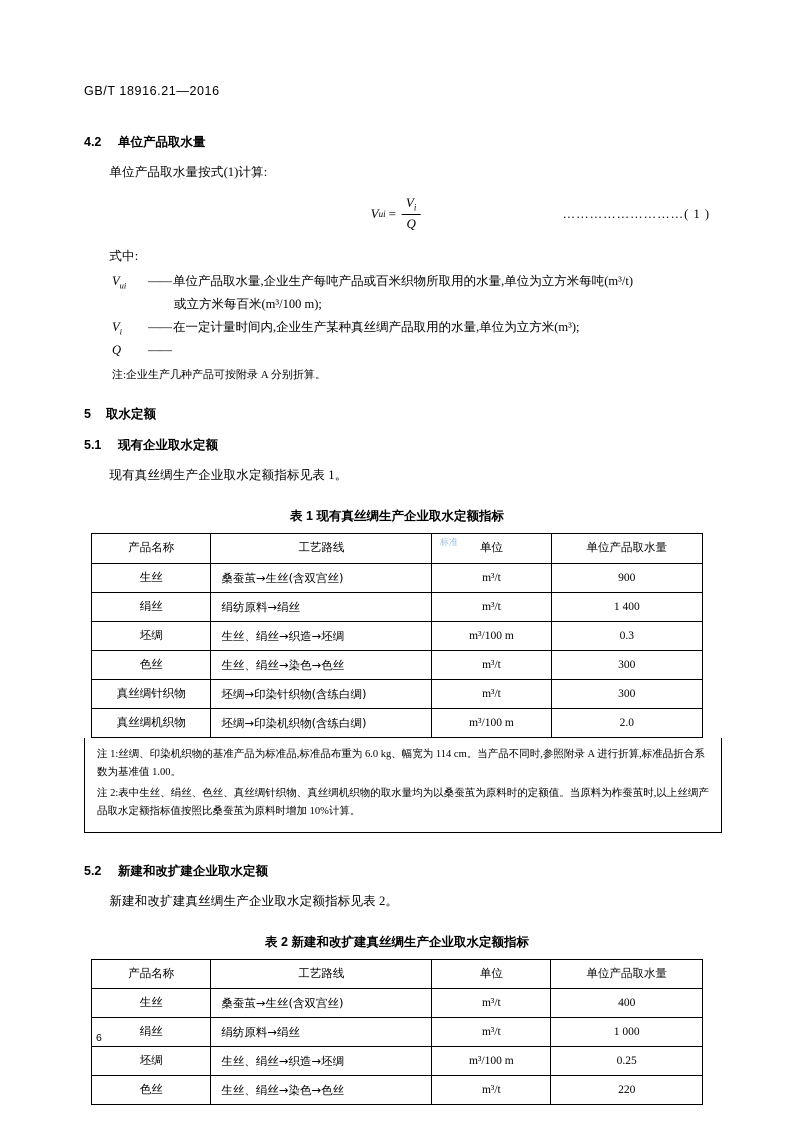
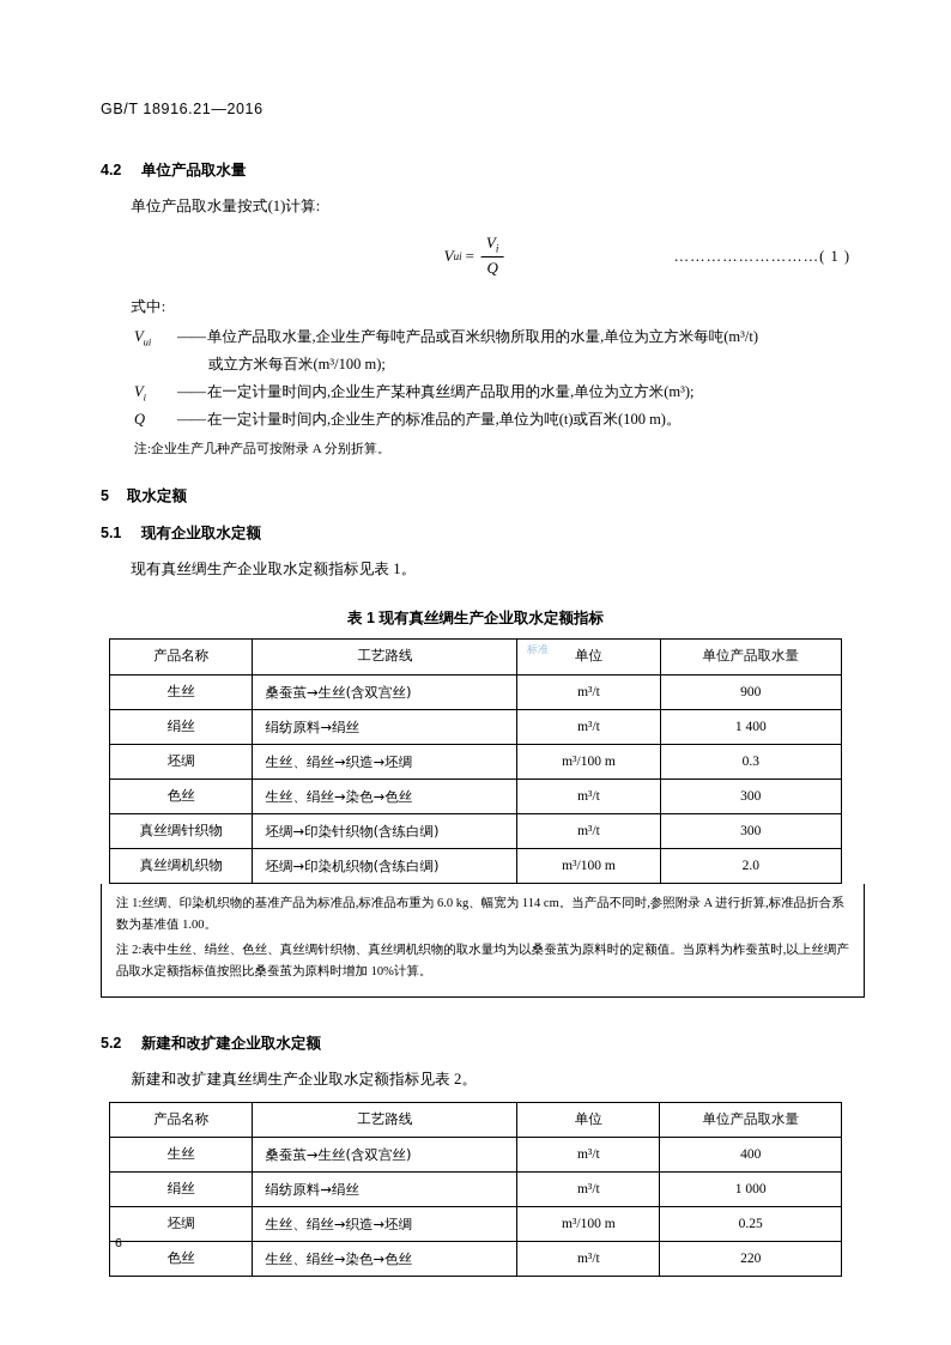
  GB/T 18916.21—2016
  4.2 单位产品取水量
  单位产品取水量按式(1)计算:
  V
  ui
  =
  Vi
  Q
  ………………………( 1 )
  式中:
  Vui
  ——
  单位产品取水量,企业生产每吨产品或百米织物所取用的水量,单位为立方米每吨(m³/t)
  或立方米每百米(m³/100 m);
  Vi
  ——
  在一定计量时间内,企业生产某种真丝绸产品取用的水量,单位为立方米(m³);
  Q
  ——
+ 在一定计量时间内,企业生产的标准品的产量,单位为吨(t)或百米(100 m)。
  注:企业生产几种产品可按附录 A 分别折算。
  5 取水定额
  5.1 现有企业取水定额
  现有真丝绸生产企业取水定额指标见表 1。
  表 1 现有真丝绸生产企业取水定额指标
  产品名称	工艺路线	单位	单位产品取水量
  生丝	桑蚕茧→生丝(含双宫丝)	m³/t	900
  绢丝	绢纺原料→绢丝	m³/t	1 400
  坯绸	生丝、绢丝→织造→坯绸	m³/100 m	0.3
  色丝	生丝、绢丝→染色→色丝	m³/t	300
  真丝绸针织物	坯绸→印染针织物(含练白绸)	m³/t	300
  真丝绸机织物	坯绸→印染机织物(含练白绸)	m³/100 m	2.0
  注 1:丝绸、印染机织物的基准产品为标准品,标准品布重为 6.0 kg、幅宽为 114 cm。当产品不同时,参照附录 A 进行折算,标准品折合系数为基准值 1.00。
  注 2:表中生丝、绢丝、色丝、真丝绸针织物、真丝绸机织物的取水量均为以桑蚕茧为原料时的定额值。当原料为柞蚕茧时,以上丝绸产品取水定额指标值按照比桑蚕茧为原料时增加 10%计算。
  5.2 新建和改扩建企业取水定额
  新建和改扩建真丝绸生产企业取水定额指标见表 2。
- 表 2 新建和改扩建真丝绸生产企业取水定额指标
  产品名称	工艺路线	单位	单位产品取水量
  生丝	桑蚕茧→生丝(含双宫丝)	m³/t	400
  绢丝	绢纺原料→绢丝	m³/t	1 000
  坯绸	生丝、绢丝→织造→坯绸	m³/100 m	0.25
  色丝	生丝、绢丝→染色→色丝	m³/t	220
  标准
  6
